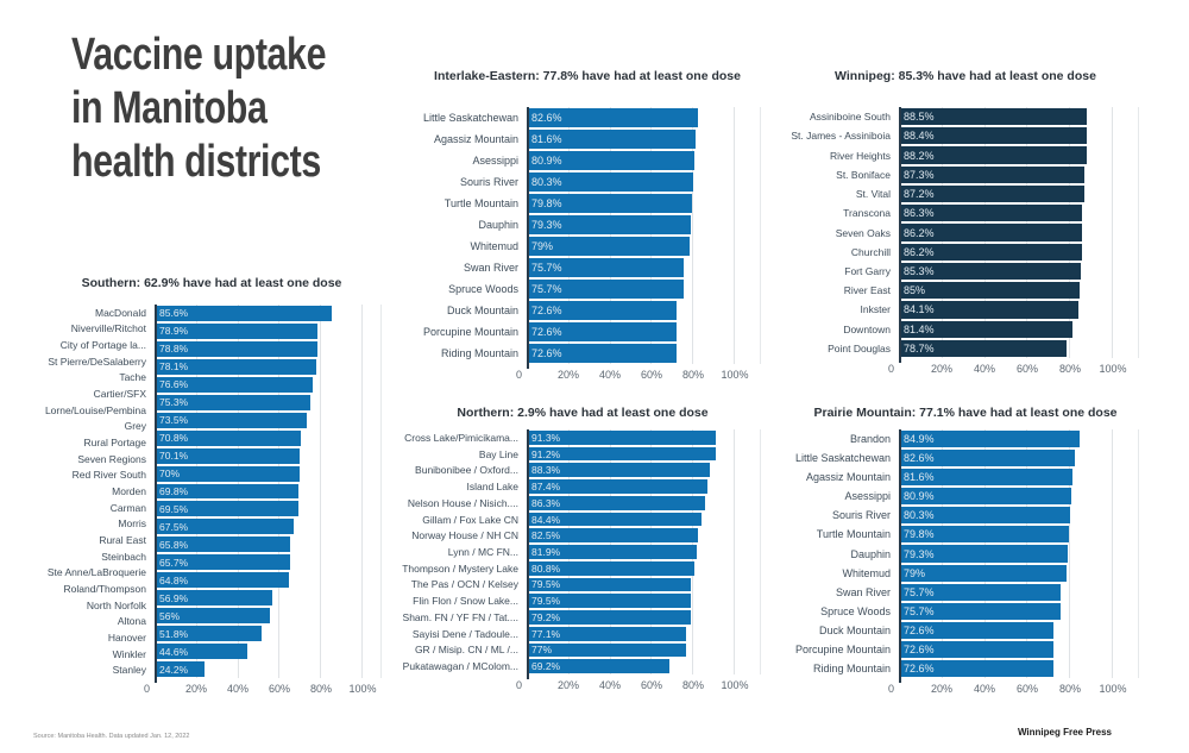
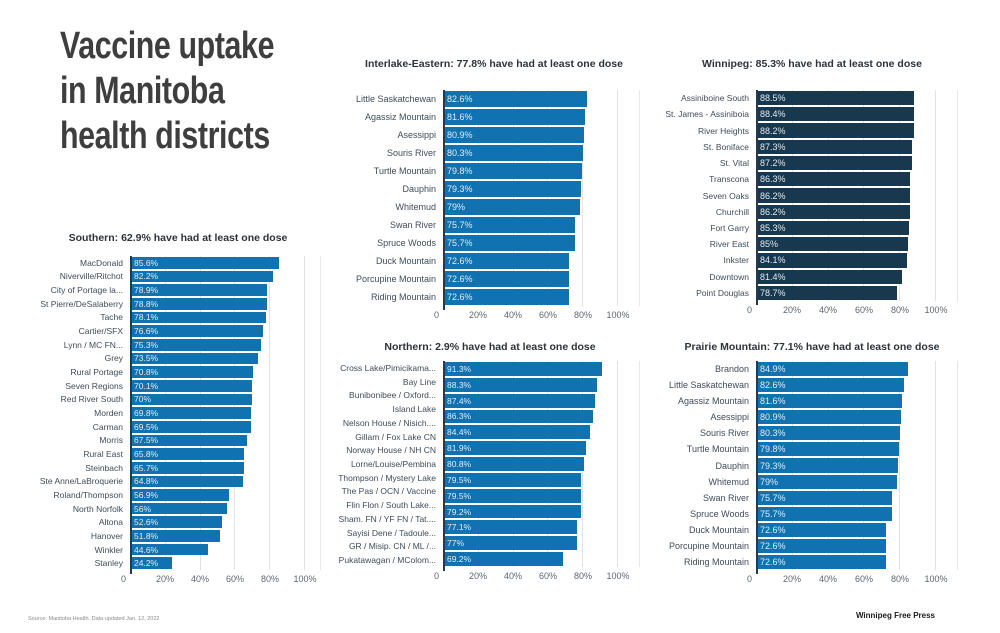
  Vaccine uptake
  in Manitoba
  health districts
  Southern: 62.9% have had at least one dose
  MacDonald
  Niverville/Ritchot
  City of Portage la...
  St Pierre/DeSalaberry
  Tache
  Cartier/SFX
- Lorne/Louise/Pembina
+ Lynn / MC FN...
  Grey
  Rural Portage
  Seven Regions
  Red River South
  Morden
  Carman
  Morris
  Rural East
  Steinbach
  Ste Anne/LaBroquerie
  Roland/Thompson
  North Norfolk
  Altona
  Hanover
  Winkler
  Stanley
  85.6%
+ 82.2%
  78.9%
  78.8%
  78.1%
  76.6%
  75.3%
  73.5%
  70.8%
  70.1%
  70%
  69.8%
  69.5%
  67.5%
  65.8%
  65.7%
  64.8%
  56.9%
  56%
+ 52.6%
  51.8%
  44.6%
  24.2%
  0
  20%
  40%
  60%
  80%
  100%
  Interlake-Eastern: 77.8% have had at least one dose
  Little Saskatchewan
  Agassiz Mountain
  Asessippi
  Souris River
  Turtle Mountain
  Dauphin
  Whitemud
  Swan River
  Spruce Woods
  Duck Mountain
  Porcupine Mountain
  Riding Mountain
  82.6%
  81.6%
  80.9%
  80.3%
  79.8%
  79.3%
  79%
  75.7%
  75.7%
  72.6%
  72.6%
  72.6%
  0
  20%
  40%
  60%
  80%
  100%
  Winnipeg: 85.3% have had at least one dose
  Assiniboine South
  St. James - Assiniboia
  River Heights
  St. Boniface
  St. Vital
  Transcona
  Seven Oaks
  Churchill
  Fort Garry
  River East
  Inkster
  Downtown
  Point Douglas
  88.5%
  88.4%
  88.2%
  87.3%
  87.2%
  86.3%
  86.2%
  86.2%
  85.3%
  85%
  84.1%
  81.4%
  78.7%
  0
  20%
  40%
  60%
  80%
  100%
  Northern: 2.9% have had at least one dose
  Cross Lake/Pimicikama...
  Bay Line
  Bunibonibee / Oxford...
  Island Lake
  Nelson House / Nisich....
  Gillam / Fox Lake CN
  Norway House / NH CN
- Lynn / MC FN...
+ Lorne/Louise/Pembina
  Thompson / Mystery Lake
- The Pas / OCN / Kelsey
+ The Pas / OCN / Vaccine
- Flin Flon / Snow Lake...
+ Flin Flon / South Lake...
  Sham. FN / YF FN / Tat....
  Sayisi Dene / Tadoule...
  GR / Misip. CN / ML /...
  Pukatawagan / MColom...
  91.3%
- 91.2%
  88.3%
  87.4%
  86.3%
  84.4%
- 82.5%
  81.9%
  80.8%
  79.5%
  79.5%
  79.2%
  77.1%
  77%
  69.2%
  0
  20%
  40%
  60%
  80%
  100%
  Prairie Mountain: 77.1% have had at least one dose
  Brandon
  Little Saskatchewan
  Agassiz Mountain
  Asessippi
  Souris River
  Turtle Mountain
  Dauphin
  Whitemud
  Swan River
  Spruce Woods
  Duck Mountain
  Porcupine Mountain
  Riding Mountain
  84.9%
  82.6%
  81.6%
  80.9%
  80.3%
  79.8%
  79.3%
  79%
  75.7%
  75.7%
  72.6%
  72.6%
  72.6%
  0
  20%
  40%
  60%
  80%
  100%
  Winnipeg Free Press
